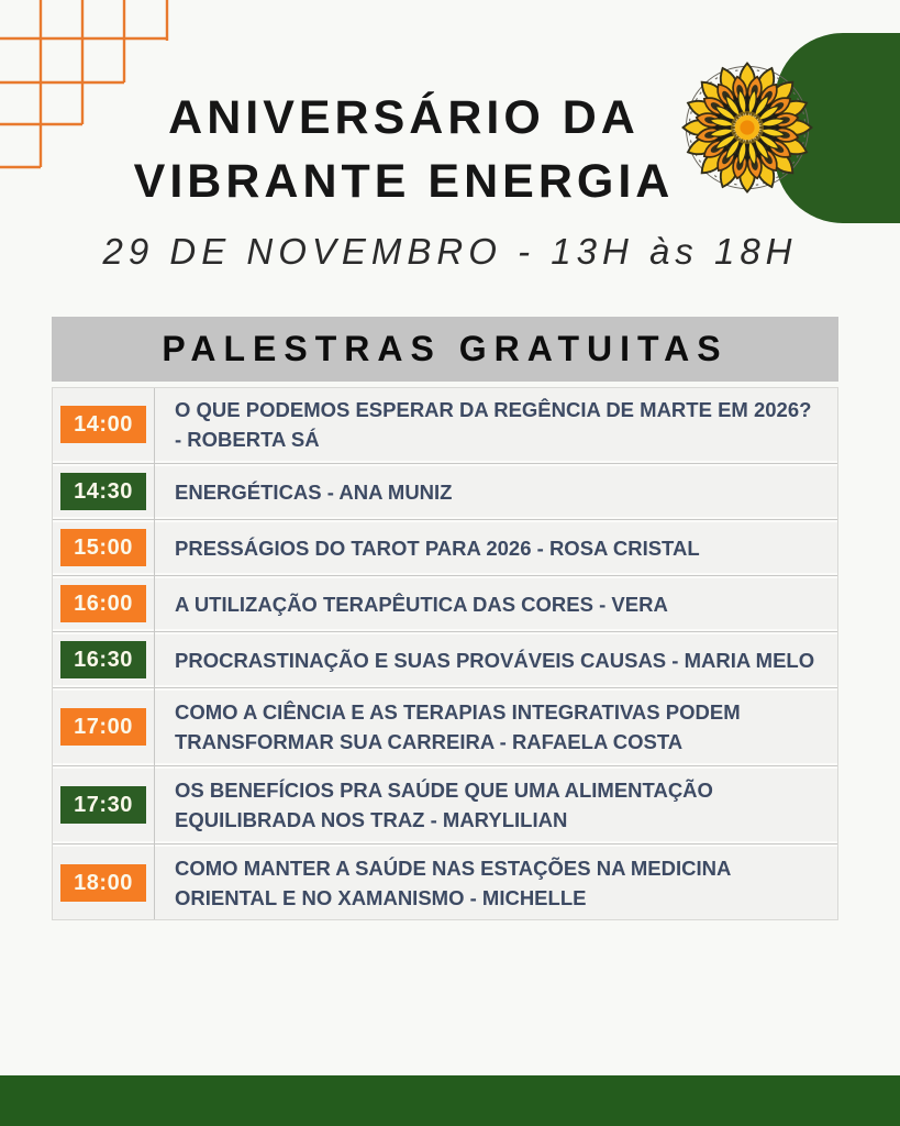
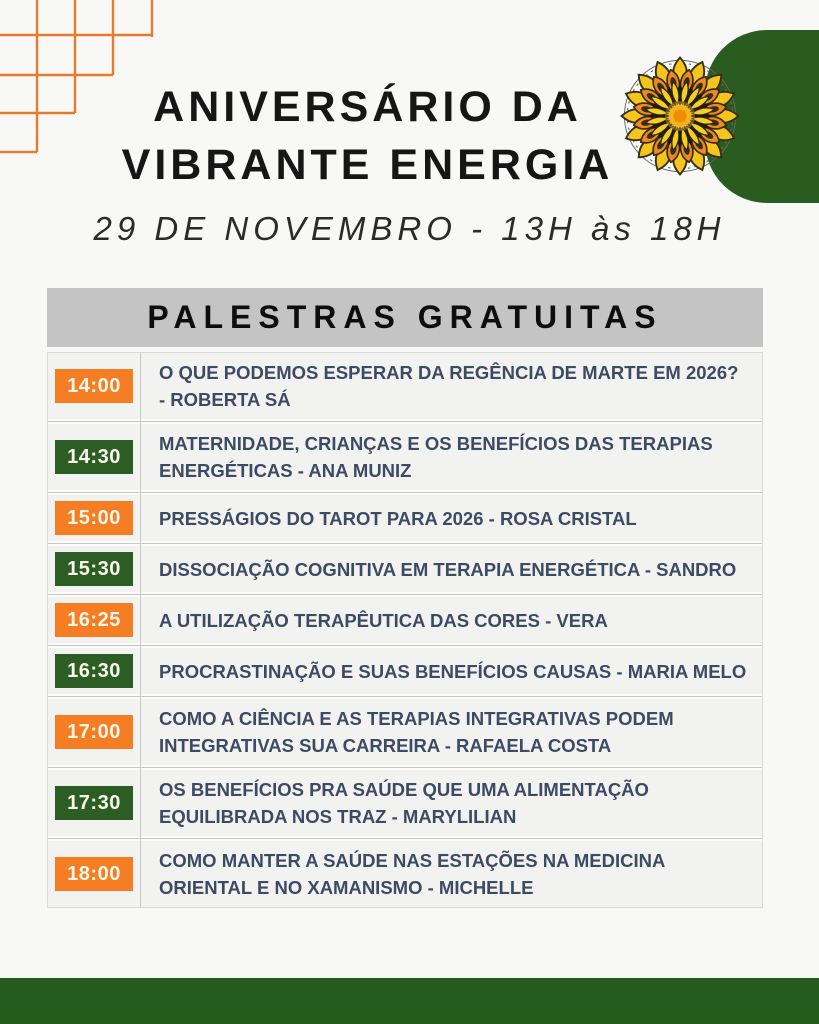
  ANIVERSÁRIO DA
  VIBRANTE ENERGIA
  29 DE NOVEMBRO - 13H às 18H
  PALESTRAS GRATUITAS
  14:00
  O QUE PODEMOS ESPERAR DA REGÊNCIA DE MARTE EM 2026?
  - ROBERTA SÁ
  14:30
+ MATERNIDADE, CRIANÇAS E OS BENEFÍCIOS DAS TERAPIAS
  ENERGÉTICAS - ANA MUNIZ
  15:00
  PRESSÁGIOS DO TAROT PARA 2026 - ROSA CRISTAL
+ 15:30
+ DISSOCIAÇÃO COGNITIVA EM TERAPIA ENERGÉTICA - SANDRO
- 16:00
+ 16:25
  A UTILIZAÇÃO TERAPÊUTICA DAS CORES - VERA
  16:30
- PROCRASTINAÇÃO E SUAS PROVÁVEIS CAUSAS - MARIA MELO
+ PROCRASTINAÇÃO E SUAS BENEFÍCIOS CAUSAS - MARIA MELO
  17:00
  COMO A CIÊNCIA E AS TERAPIAS INTEGRATIVAS PODEM
- TRANSFORMAR SUA CARREIRA - RAFAELA COSTA
+ INTEGRATIVAS SUA CARREIRA - RAFAELA COSTA
  17:30
  OS BENEFÍCIOS PRA SAÚDE QUE UMA ALIMENTAÇÃO
  EQUILIBRADA NOS TRAZ - MARYLILIAN
  18:00
  COMO MANTER A SAÚDE NAS ESTAÇÕES NA MEDICINA
  ORIENTAL E NO XAMANISMO - MICHELLE
